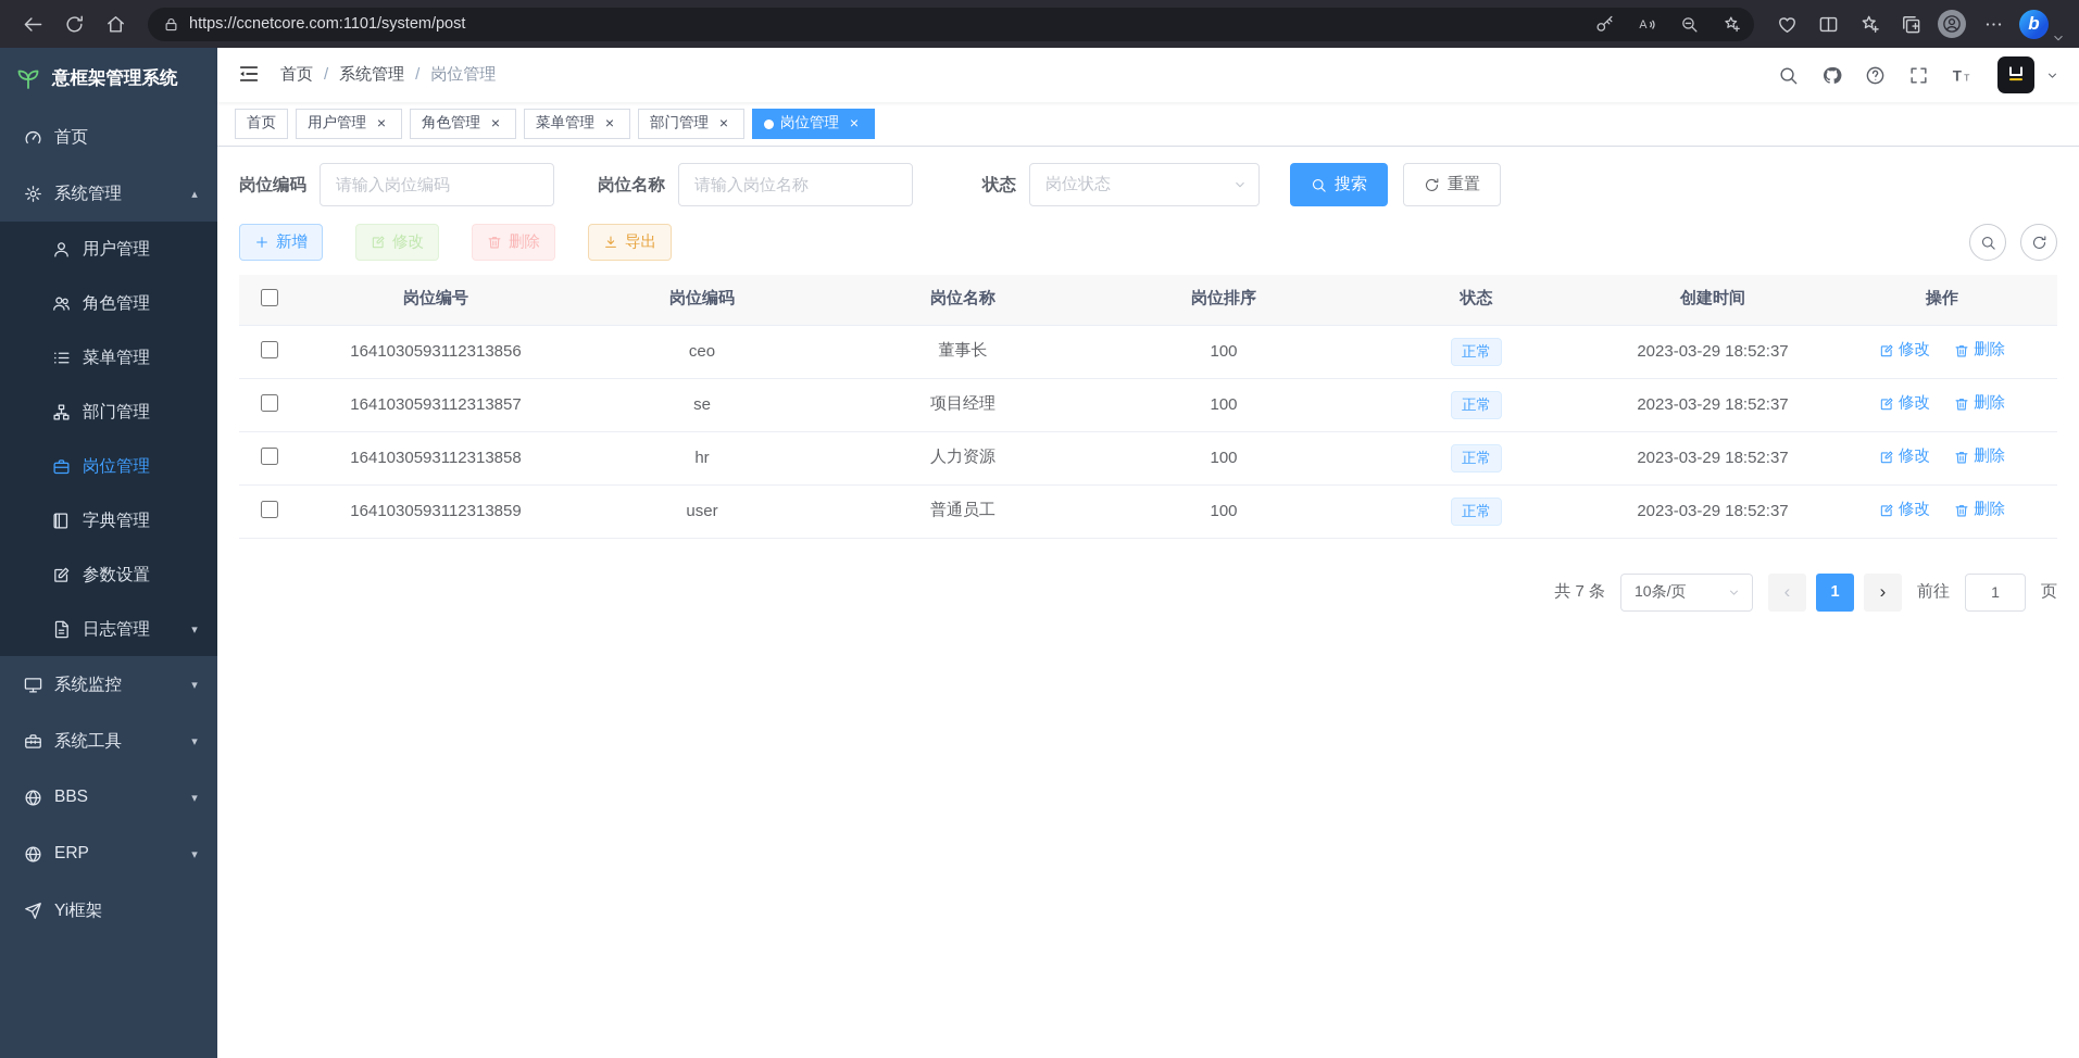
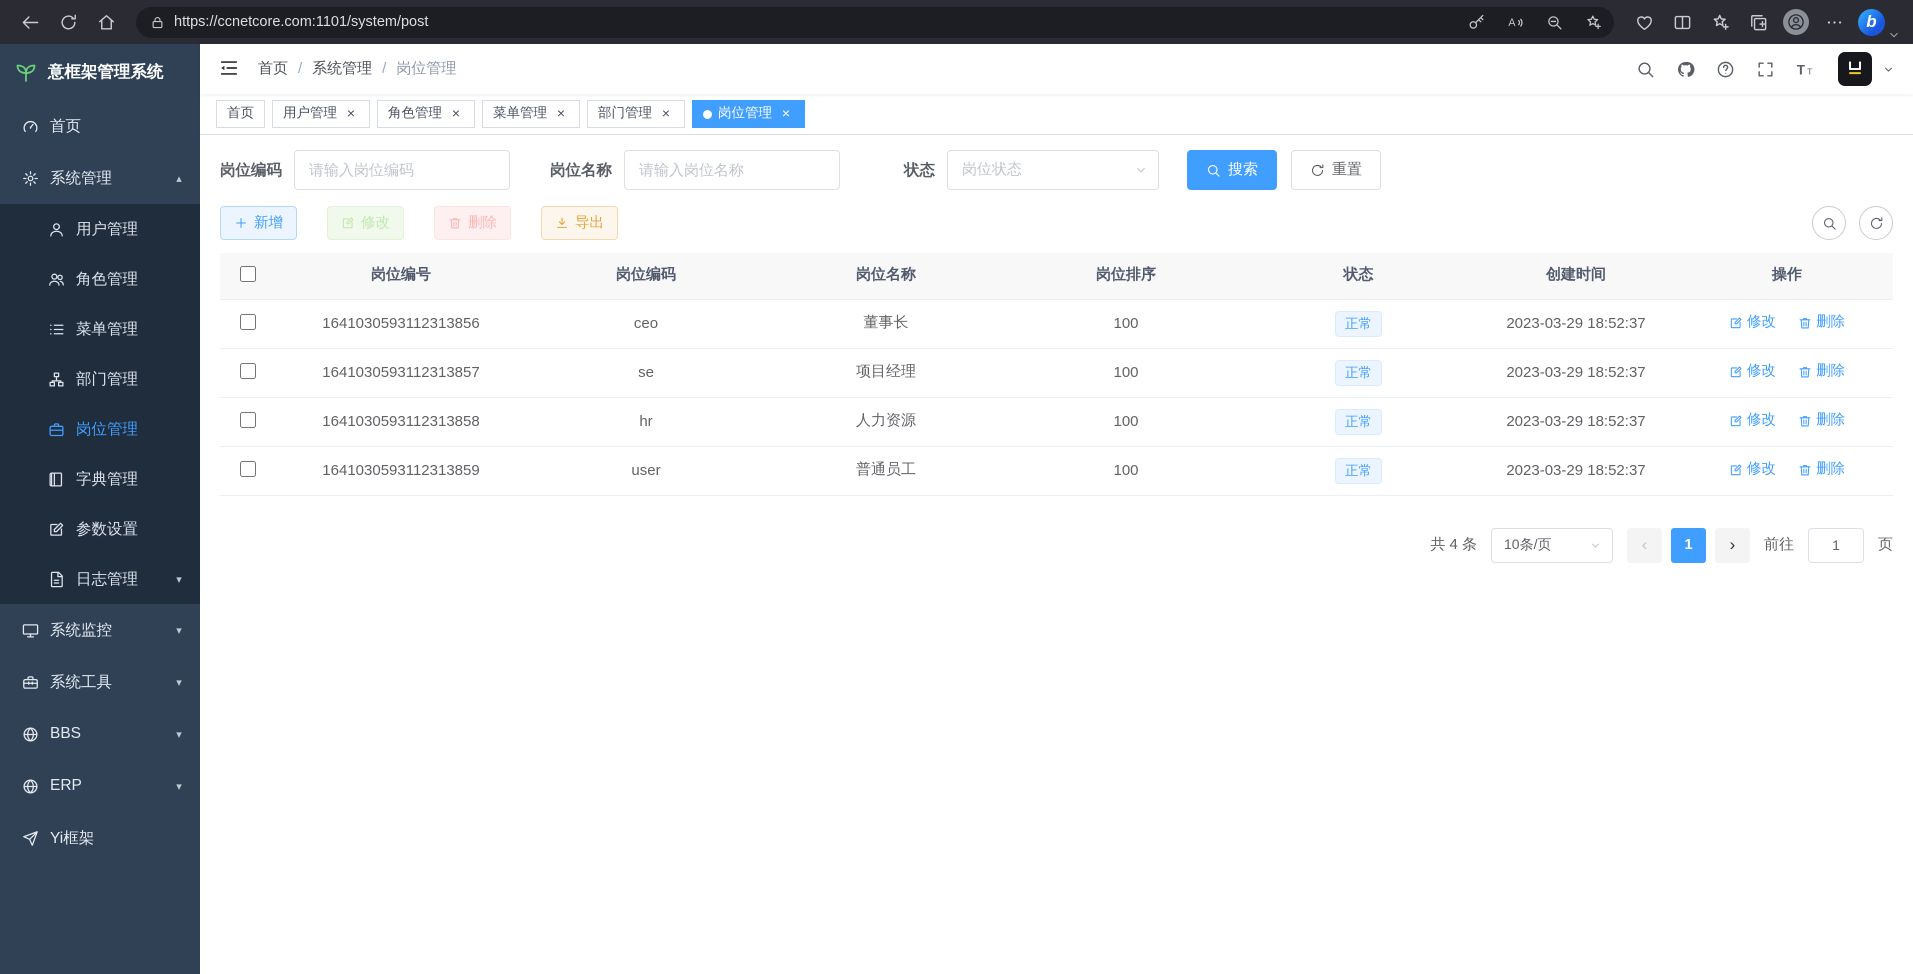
  https://ccnetcore.com:1101/system/post
  b
  意框架管理系统
  首页
  系统管理
  用户管理
  角色管理
  菜单管理
  部门管理
  岗位管理
  字典管理
  参数设置
  日志管理
  系统监控
  系统工具
  BBS
  ERP
  Yi框架
  首页
  系统管理
  岗位管理
  首页
  用户管理
  角色管理
  菜单管理
  部门管理
  岗位管理
  岗位编码
  请输入岗位编码
  岗位名称
  请输入岗位名称
  状态
  岗位状态
  搜索
  重置
  新增
  修改
  删除
  导出
  	岗位编号	岗位编码	岗位名称	岗位排序	状态	创建时间	操作
  	1641030593112313856	ceo	董事长	100	正常	2023-03-29 18:52:37	修改 删除
  	1641030593112313857	se	项目经理	100	正常	2023-03-29 18:52:37	修改 删除
  	1641030593112313858	hr	人力资源	100	正常	2023-03-29 18:52:37	修改 删除
  	1641030593112313859	user	普通员工	100	正常	2023-03-29 18:52:37	修改 删除
- 共 7 条
+ 共 4 条
  10条/页
  1
  前往
  1
  页
